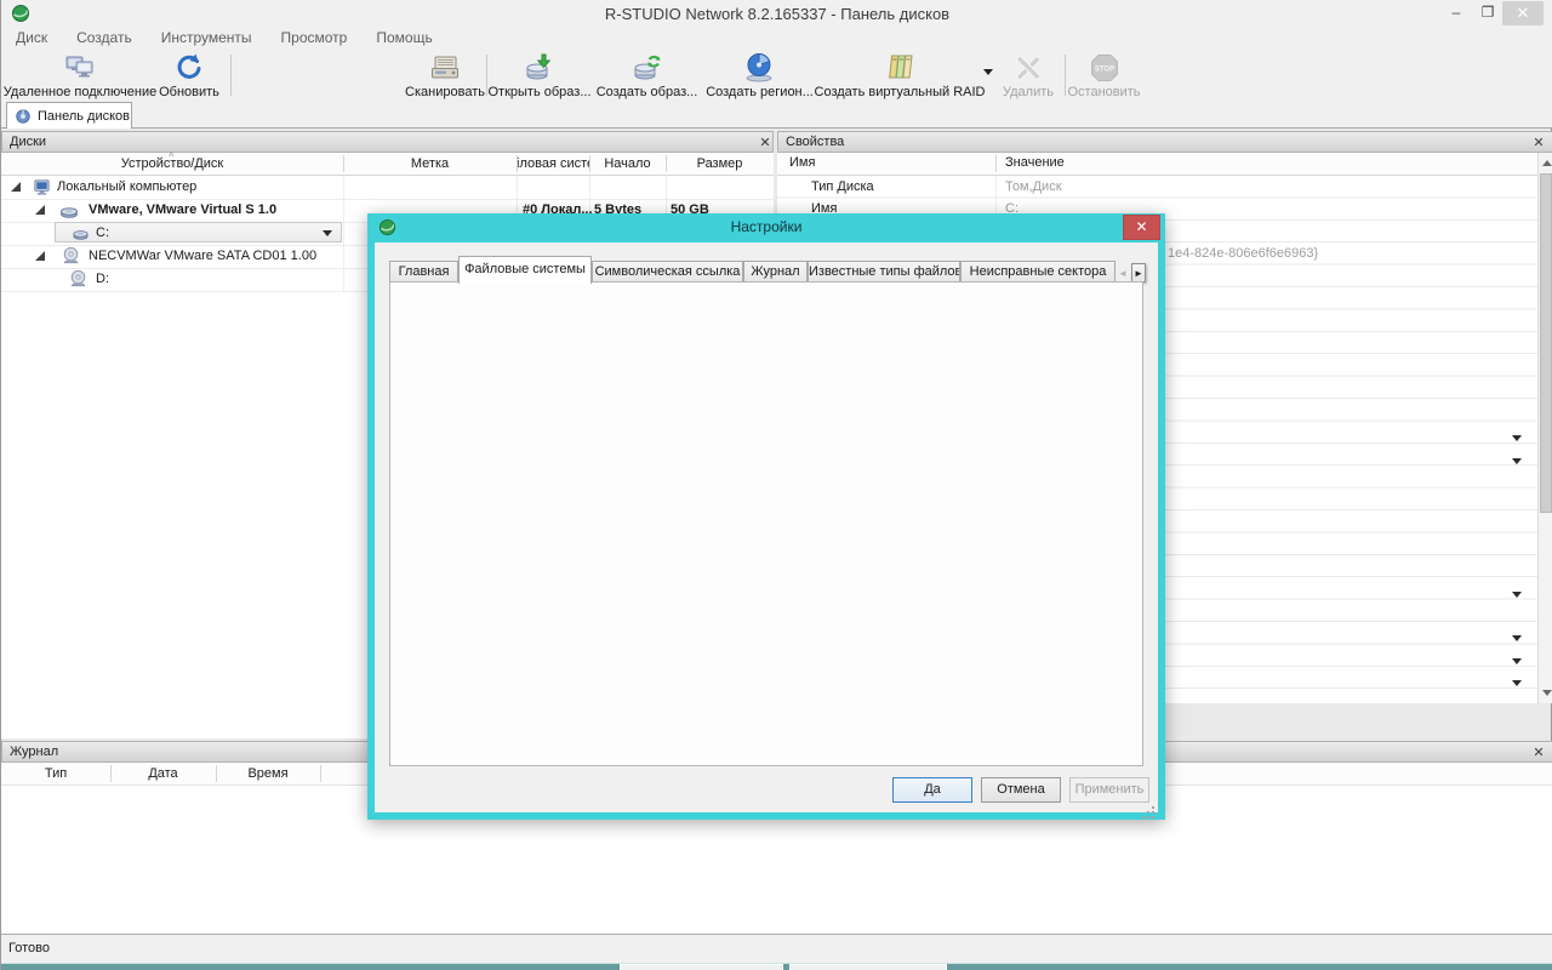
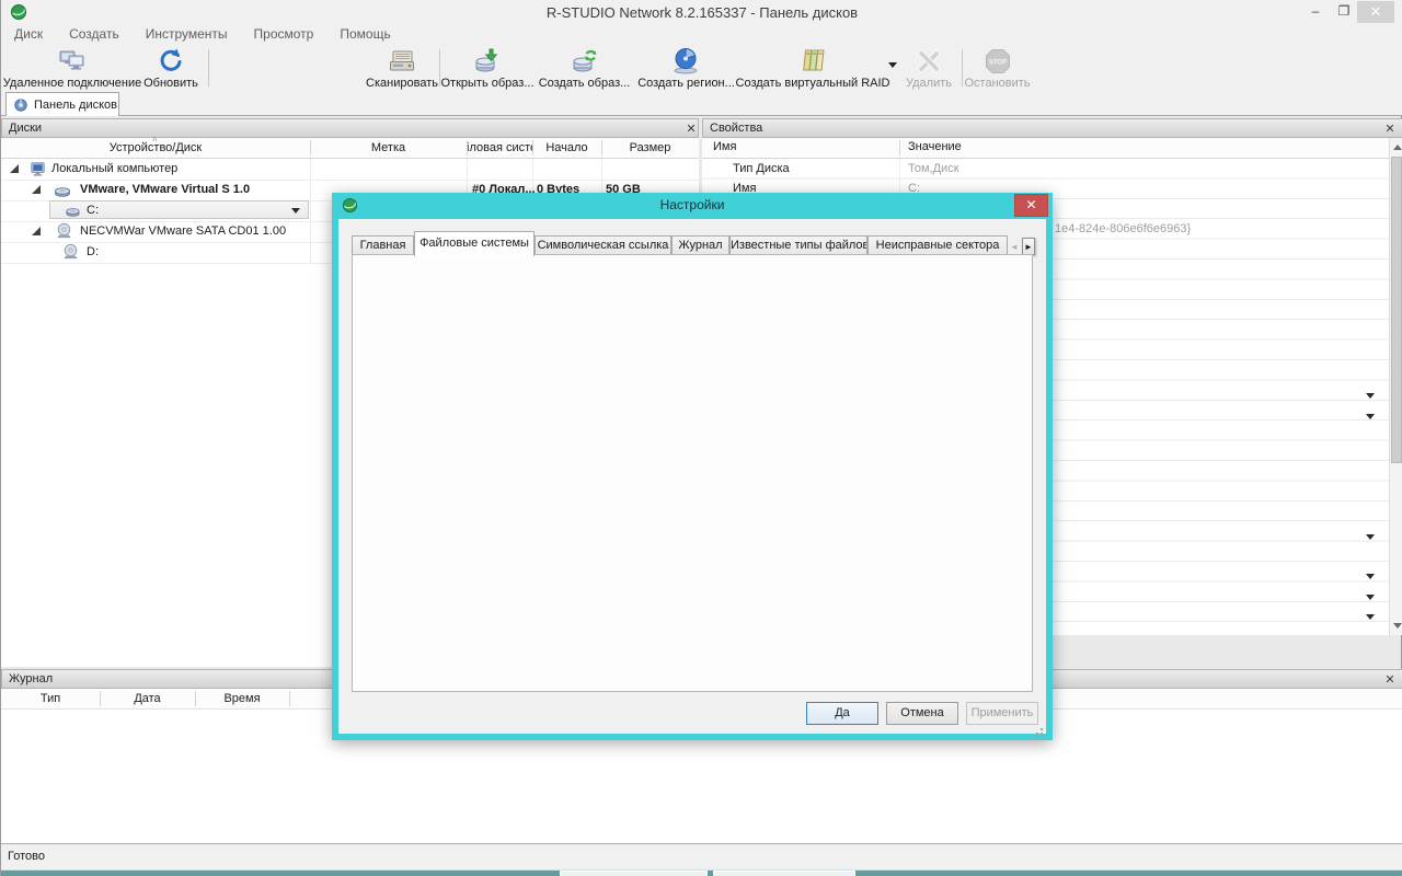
  R-STUDIO Network 8.2.165337 - Панель дисков
  –
  ❐
  ✕
  Диск
  Создать
  Инструменты
  Просмотр
  Помощь
  Удаленное подключение
  Обновить
  Сканировать
  Открыть образ...
  Создать образ...
  Создать регион...
  Создать виртуальный RAID
  Удалить
  Остановить
  Панель дисков
  Диски
  ✕
  Устройство/Диск
  Метка
  іловая сист
  Начало
  Размер
  ˄
  Локальный компьютер
  VMware, VMware Virtual S 1.0
  #0 Локал...
- 5 Bytes
+ 0 Bytes
  50 GB
  C:
  NECVMWar VMware SATA CD01 1.00
  D:
  Свойства
  ✕
  Имя
  Значение
  Тип Диска
  Том,Диск
  Имя
  C:
  1e4-824e-806e6f6e6963}
  Журнал
  ✕
  Тип
  Дата
  Время
  Готово
  Настройки
  ✕
  Главная
  Файловые системы
  Символическая ссылка
  Журнал
  Известные типы файлов
  Неисправные сектора
  ◄
  ►
  Да
  Отмена
  Применить
